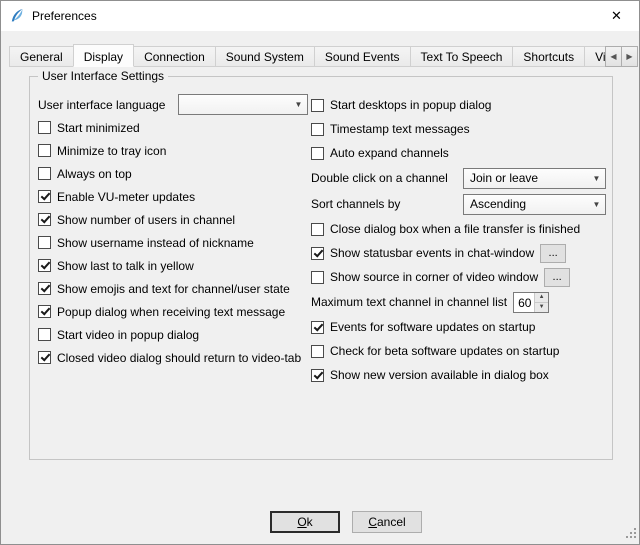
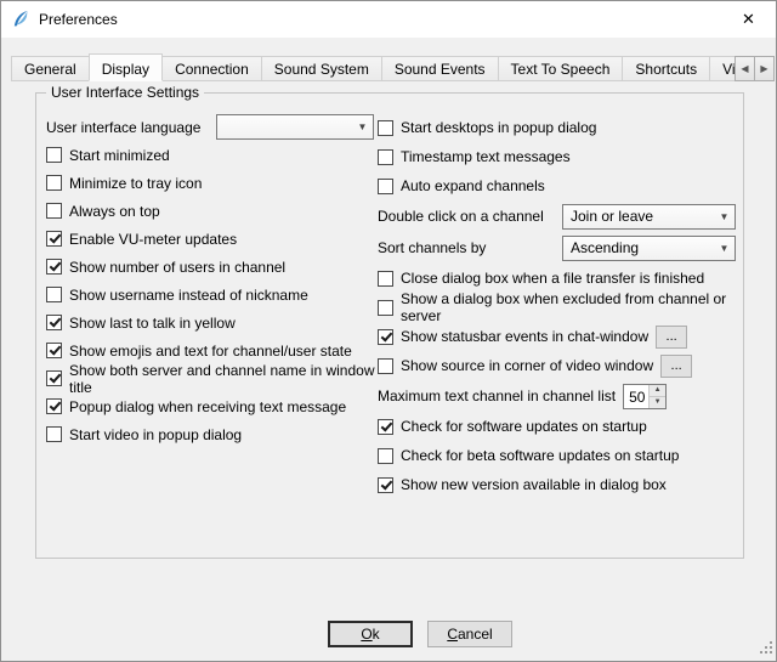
  Preferences
  ✕
  General
  Display
  Connection
  Sound System
  Sound Events
  Text To Speech
  Shortcuts
  ◀
  ▶
  User Interface Settings
  User interface language
  ▼
  Start minimized
  Minimize to tray icon
  Always on top
  Enable VU-meter updates
  Show number of users in channel
  Show username instead of nickname
  Show last to talk in yellow
  Show emojis and text for channel/user state
+ Show both server and channel name in window title
  Popup dialog when receiving text message
  Start video in popup dialog
- Closed video dialog should return to video-tab
  Start desktops in popup dialog
  Timestamp text messages
  Auto expand channels
  Double click on a channel
  Join or leave
  ▼
  Sort channels by
  Ascending
  ▼
  Close dialog box when a file transfer is finished
+ Show a dialog box when excluded from channel or server
  Show statusbar events in chat-window
  ...
  Show source in corner of video window
  ...
  Maximum text channel in channel list
- 60
+ 50
- Events for software updates on startup
+ Check for software updates on startup
  Check for beta software updates on startup
  Show new version available in dialog box
  Ok
  Cancel
